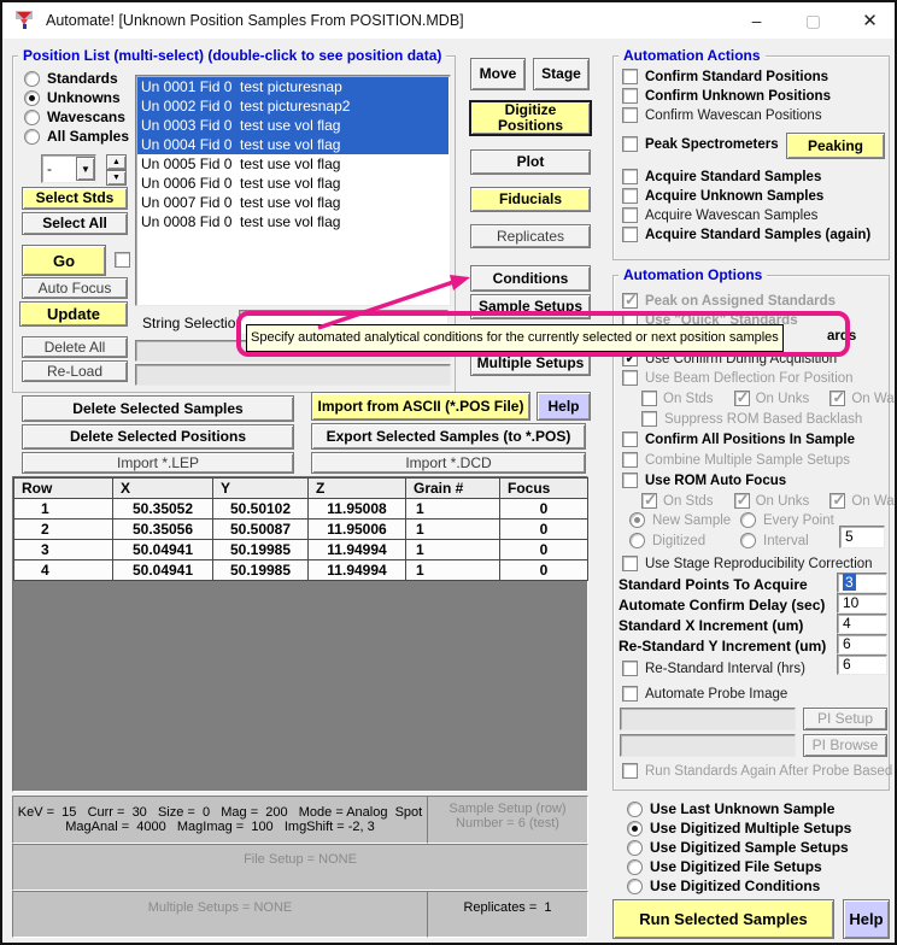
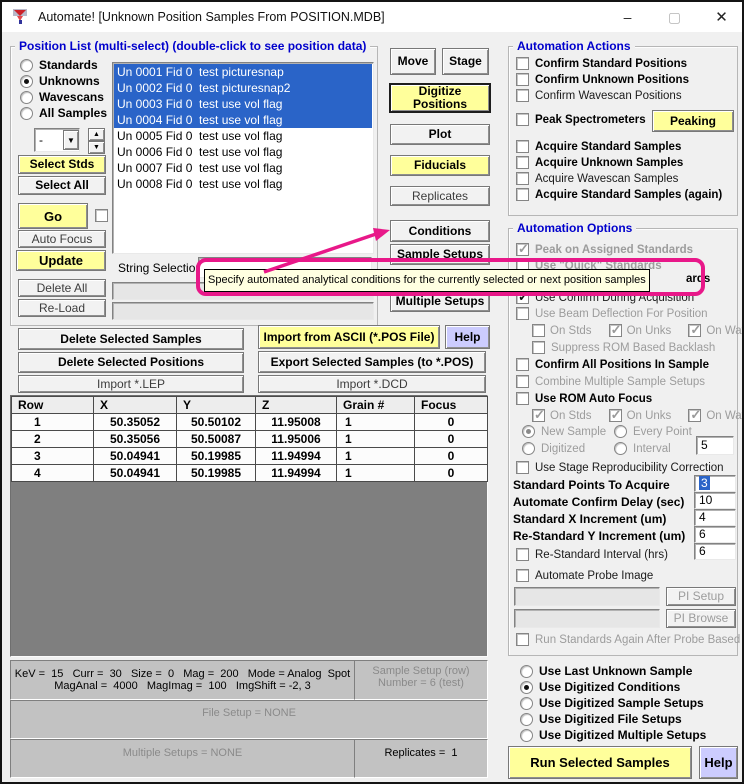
  Automate! [Unknown Position Samples From POSITION.MDB]
  –
  ▢
  ✕
  Position List (multi-select) (double-click to see position data)
  Standards
  Unknowns
  Wavescans
  All Samples
  -
  ▼
  Select Stds
  Select All
  Go
  Auto Focus
  Update
  Delete All
  Re-Load
  Un 0001 Fid 0 test picturesnap
  Un 0002 Fid 0 test picturesnap2
  Un 0003 Fid 0 test use vol flag
  Un 0004 Fid 0 test use vol flag
  Un 0005 Fid 0 test use vol flag
  Un 0006 Fid 0 test use vol flag
  Un 0007 Fid 0 test use vol flag
  Un 0008 Fid 0 test use vol flag
  String Selectio
  Move
  Stage
  Digitize Positions
  Plot
  Fiducials
  Replicates
  Conditions
  Sample Setups
  Multiple Setups
  Automation Actions
  Confirm Standard Positions
  Confirm Unknown Positions
  Confirm Wavescan Positions
  Peak Spectrometers
  Peaking
  Acquire Standard Samples
  Acquire Unknown Samples
  Acquire Wavescan Samples
  Acquire Standard Samples (again)
  Automation Options
  Peak on Assigned Standards
  Use "Quick" Standards
  ards
  Use Confirm During Acquisition
  Use Beam Deflection For Position
  On Stds
  On Unks
  Suppress ROM Based Backlash
  Confirm All Positions In Sample
  Combine Multiple Sample Setups
  Use ROM Auto Focus
  On Stds
  On Unks
  New Sample
  Every Point
  Digitized
  Interval
  5
  Use Stage Reproducibility Correction
  Standard Points To Acquire
  3
  Automate Confirm Delay (sec)
  10
  Standard X Increment (um)
  4
  Re-Standard Y Increment (um)
  6
  Re-Standard Interval (hrs)
  6
  Automate Probe Image
  PI Setup
  PI Browse
  Run Standards Again After Probe Based
  Delete Selected Samples
  Delete Selected Positions
  Import *.LEP
  Import from ASCII (*.POS File)
  Help
  Export Selected Samples (to *.POS)
  Import *.DCD
  Row	X	Y	Z	Grain #	Focus
  1	50.35052	50.50102	11.95008	1	0
  2	50.35056	50.50087	11.95006	1	0
  3	50.04941	50.19985	11.94994	1	0
  4	50.04941	50.19985	11.94994	1	0
  KeV = 15 Curr = 30 Size = 0 Mag = 200 Mode = Analog Spot
  MagAnal = 4000 MagImag = 100 ImgShift = -2, 3
  Sample Setup (row) Number = 6 (test)
  File Setup = NONE
  Multiple Setups = NONE
  Replicates = 1
  Use Last Unknown Sample
- Use Digitized Multiple Setups
+ Use Digitized Conditions
  Use Digitized Sample Setups
  Use Digitized File Setups
- Use Digitized Conditions
+ Use Digitized Multiple Setups
  Run Selected Samples
  Help
  Specify automated analytical conditions for the currently selected or next position samples
